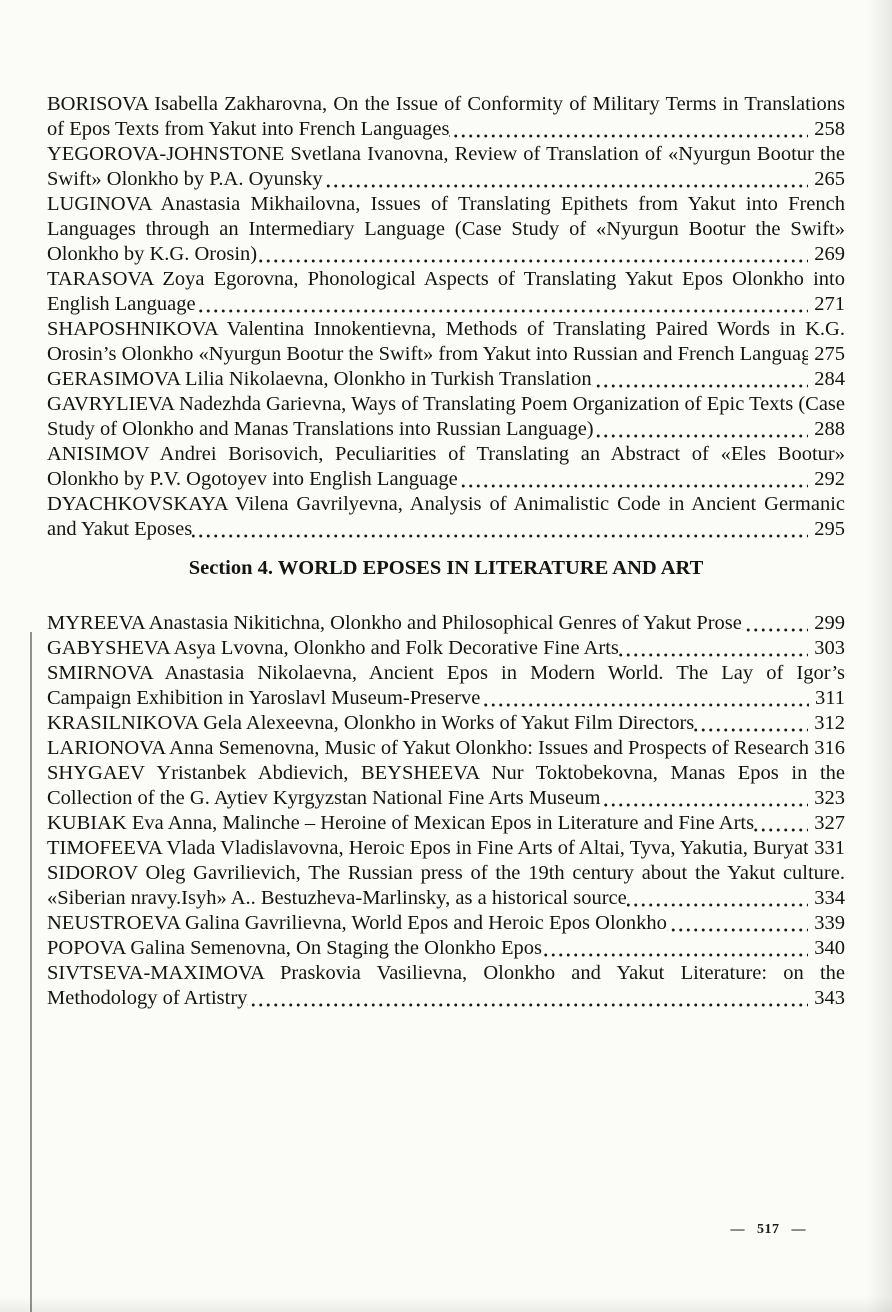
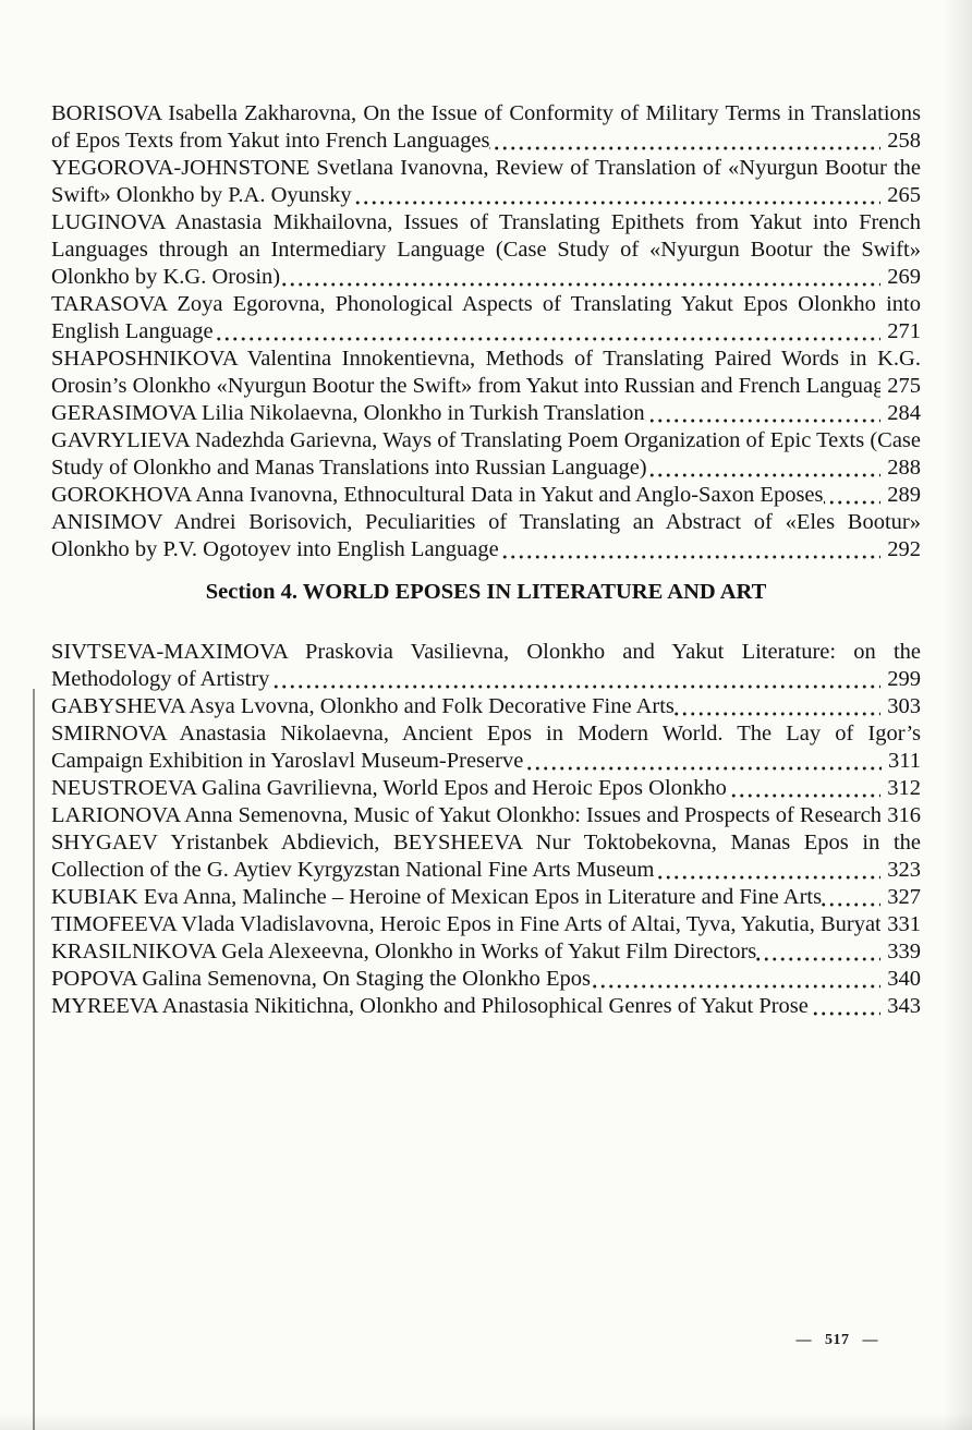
  BORISOVA Isabella Zakharovna, On the Issue of Conformity of Military Terms in Translations of Epos Texts from Yakut into French Languages
  258
  YEGOROVA-JOHNSTONE Svetlana Ivanovna, Review of Translation of «Nyurgun Bootur the Swift» Olonkho by P.A. Oyunsky
  265
  LUGINOVA Anastasia Mikhailovna, Issues of Translating Epithets from Yakut into French Languages through an Intermediary Language (Case Study of «Nyurgun Bootur the Swift» Olonkho by K.G. Orosin)
  269
  TARASOVA Zoya Egorovna, Phonological Aspects of Translating Yakut Epos Olonkho into English Language
  271
  SHAPOSHNIKOVA Valentina Innokentievna, Methods of Translating Paired Words in K.G. Orosin’s Olonkho «Nyurgun Bootur the Swift» from Yakut into Russian and French Languag
  275
  GERASIMOVA Lilia Nikolaevna, Olonkho in Turkish Translation
  284
  GAVRYLIEVA Nadezhda Garievna, Ways of Translating Poem Organization of Epic Texts (Case Study of Olonkho and Manas Translations into Russian Language)
  288
+ GOROKHOVA Anna Ivanovna, Ethnocultural Data in Yakut and Anglo-Saxon Eposes
+ 289
  ANISIMOV Andrei Borisovich, Peculiarities of Translating an Abstract of «Eles Bootur» Olonkho by P.V. Ogotoyev into English Language
  292
- DYACHKOVSKAYA Vilena Gavrilyevna, Analysis of Animalistic Code in Ancient Germanic and Yakut Eposes
- 295
  Section 4. WORLD EPOSES IN LITERATURE AND ART
- MYREEVA Anastasia Nikitichna, Olonkho and Philosophical Genres of Yakut Prose
+ SIVTSEVA-MAXIMOVA Praskovia Vasilievna, Olonkho and Yakut Literature: on the Methodology of Artistry
  299
  GABYSHEVA Asya Lvovna, Olonkho and Folk Decorative Fine Arts
  303
  SMIRNOVA Anastasia Nikolaevna, Ancient Epos in Modern World. The Lay of Igor’s Campaign Exhibition in Yaroslavl Museum-Preserve
  311
- KRASILNIKOVA Gela Alexeevna, Olonkho in Works of Yakut Film Directors
+ NEUSTROEVA Galina Gavrilievna, World Epos and Heroic Epos Olonkho
  312
  LARIONOVA Anna Semenovna, Music of Yakut Olonkho: Issues and Prospects of Research
  316
  SHYGAEV Yristanbek Abdievich, BEYSHEEVA Nur Toktobekovna, Manas Epos in the Collection of the G. Aytiev Kyrgyzstan National Fine Arts Museum
  323
  KUBIAK Eva Anna, Malinche – Heroine of Mexican Epos in Literature and Fine Arts
  327
  TIMOFEEVA Vlada Vladislavovna, Heroic Epos in Fine Arts of Altai, Tyva, Yakutia, Buryat
  331
- SIDOROV Oleg Gavrilievich, The Russian press of the 19th century about the Yakut culture. «Siberian nravy.Isyh» A.. Bestuzheva-Marlinsky, as a historical source
- 334
- NEUSTROEVA Galina Gavrilievna, World Epos and Heroic Epos Olonkho
+ KRASILNIKOVA Gela Alexeevna, Olonkho in Works of Yakut Film Directors
  339
  POPOVA Galina Semenovna, On Staging the Olonkho Epos
  340
- SIVTSEVA-MAXIMOVA Praskovia Vasilievna, Olonkho and Yakut Literature: on the Methodology of Artistry
+ MYREEVA Anastasia Nikitichna, Olonkho and Philosophical Genres of Yakut Prose
  343
  — 517 —
